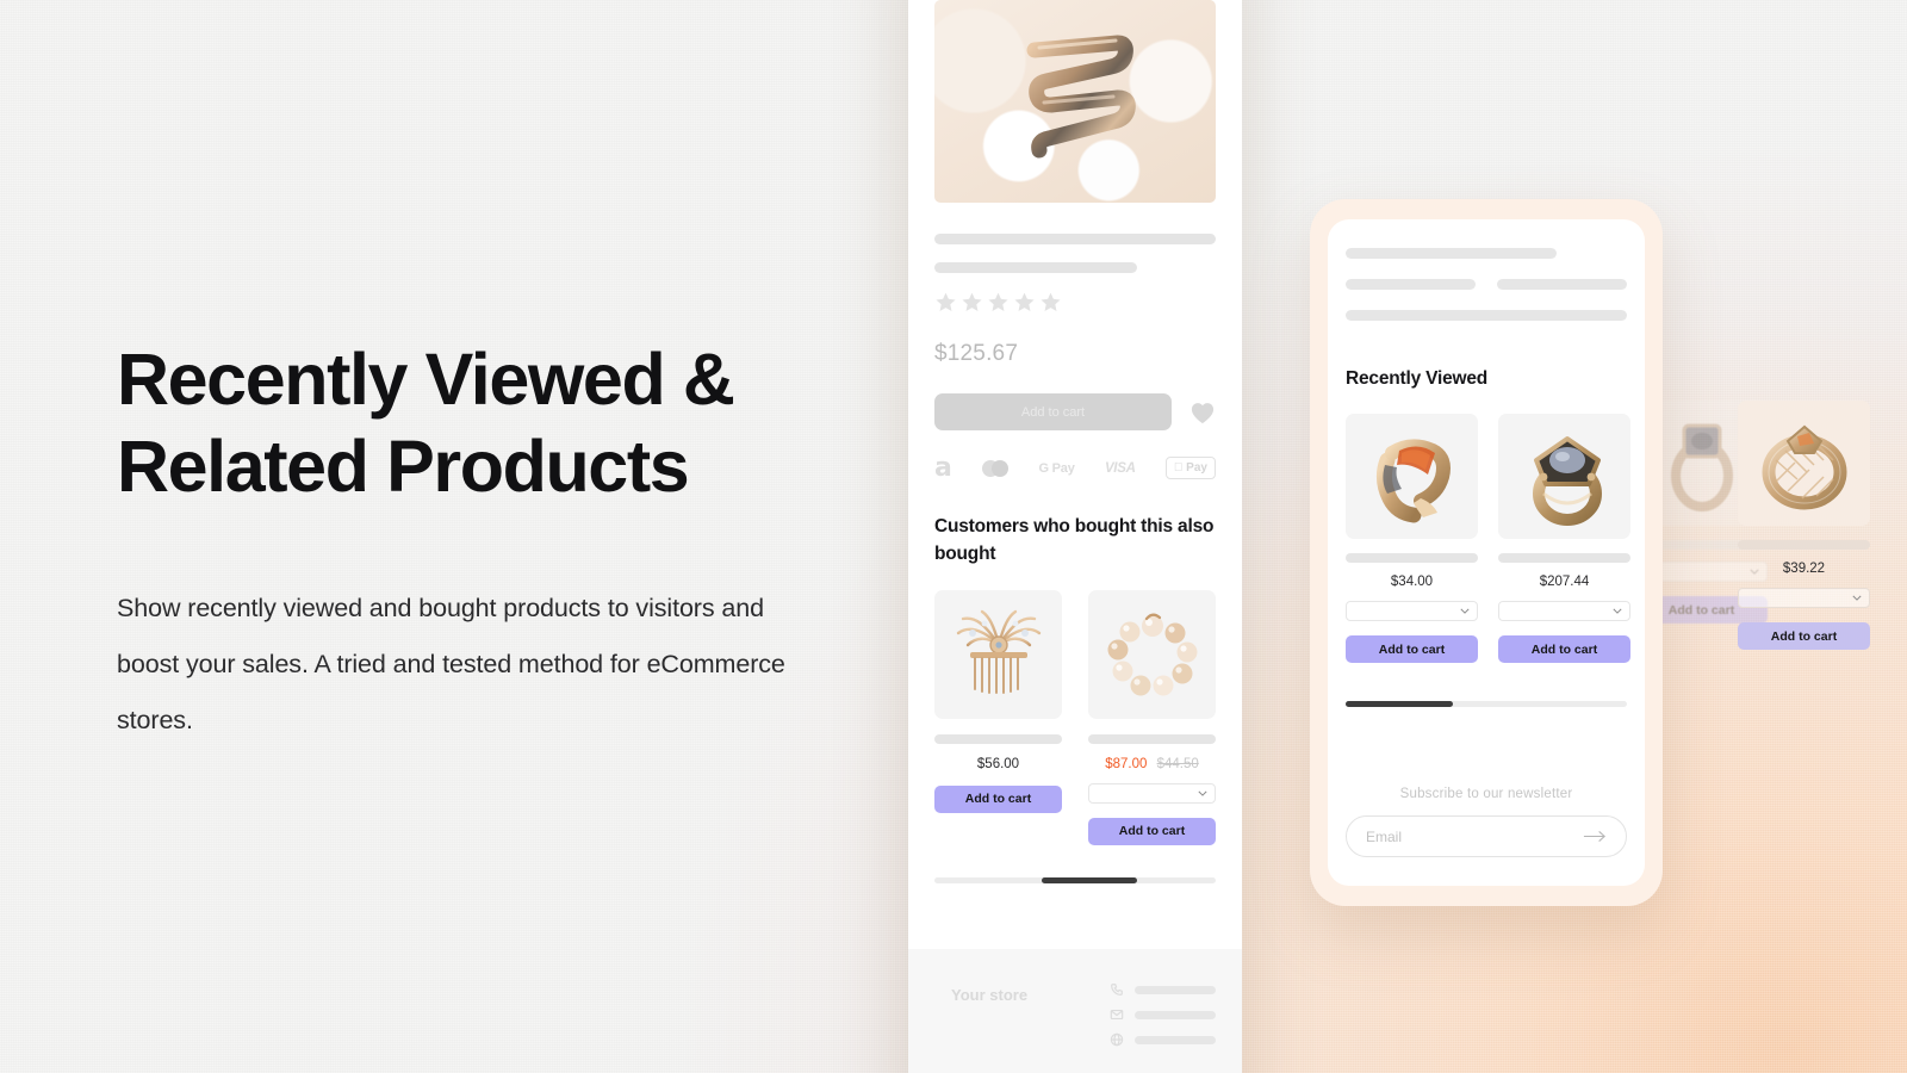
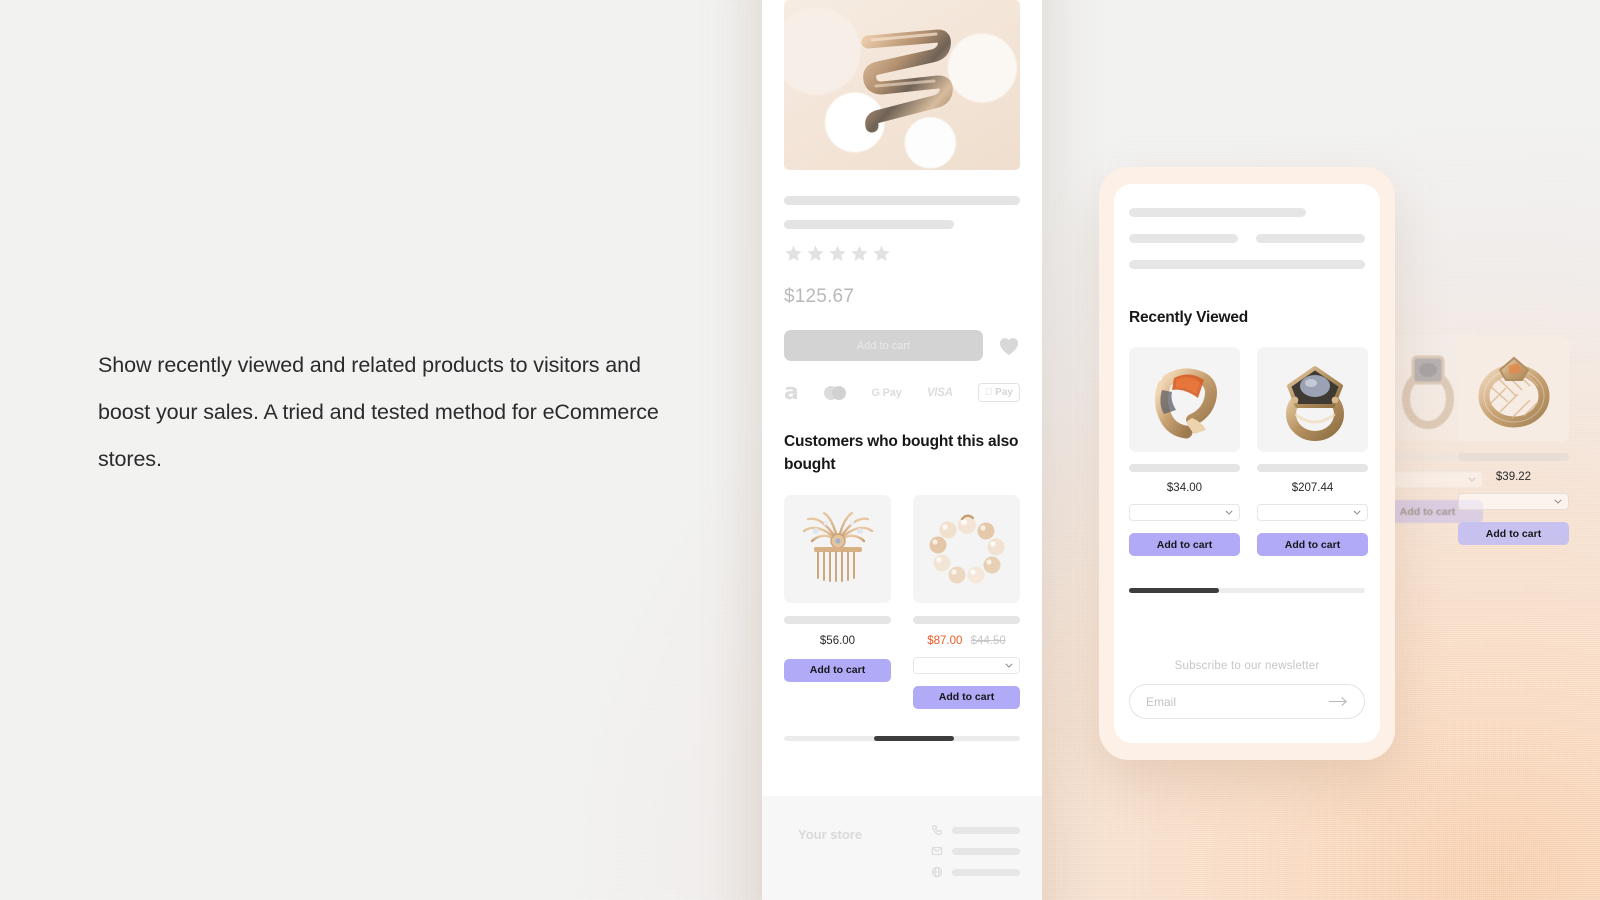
- Recently Viewed & Related Products
- Show recently viewed and bought products to visitors and boost your sales. A tried and tested method for eCommerce stores.
+ Show recently viewed and related products to visitors and boost your sales. A tried and tested method for eCommerce stores.
  $125.67
  a
  G Pay
  VISA
   Pay
  Customers who bought this also bought
  $56.00
  Add to cart
  $87.00 $44.50
  Add to cart
  Your store
  Add to cart
  $39.22
  Add to cart
  Recently Viewed
  $34.00
  Add to cart
  $207.44
  Add to cart
  Subscribe to our newsletter
  Email
